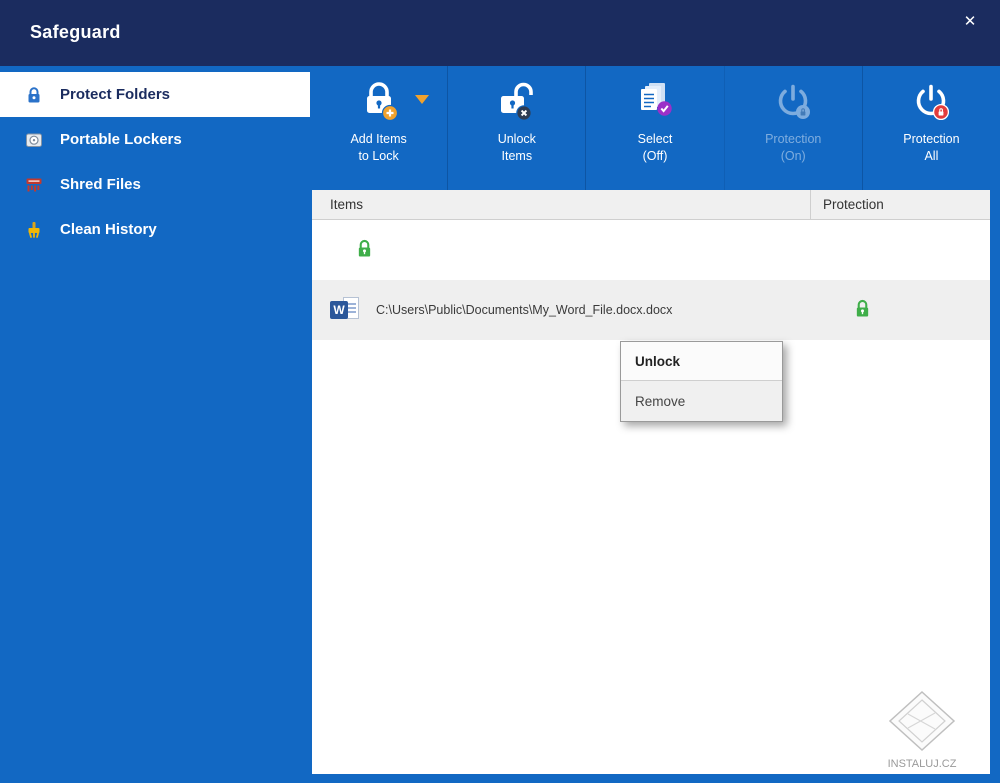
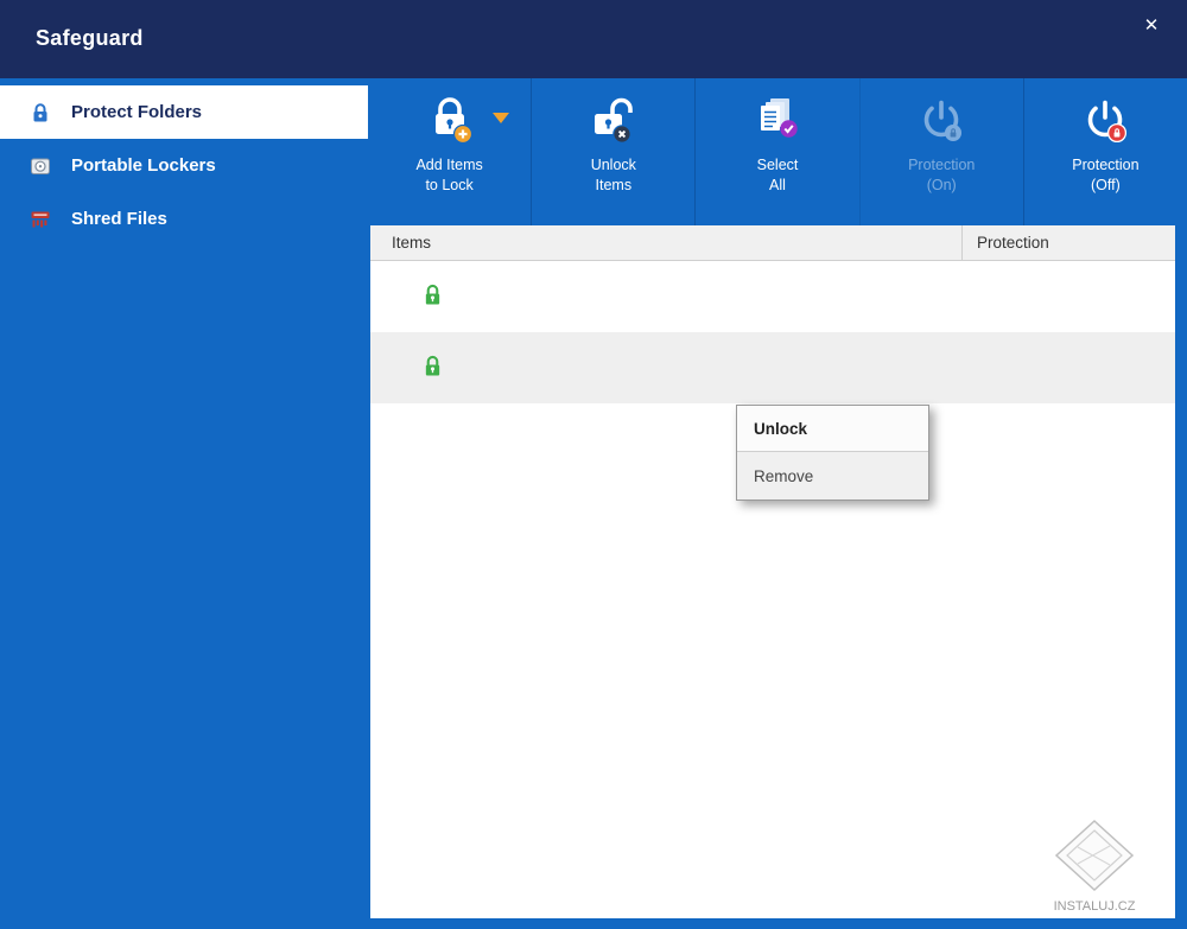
  Safeguard
  ✕
  Protect Folders
  Portable Lockers
  Shred Files
- Clean History
  Add Items
  to Lock
  Unlock
  Items
  Select
- (Off)
+ All
  Protection
  (On)
  Protection
- All
+ (Off)
  Items
  Protection
- W
- C:\Users\Public\Documents\My_Word_File.docx.docx
  Unlock
  Remove
  INSTALUJ.CZ
